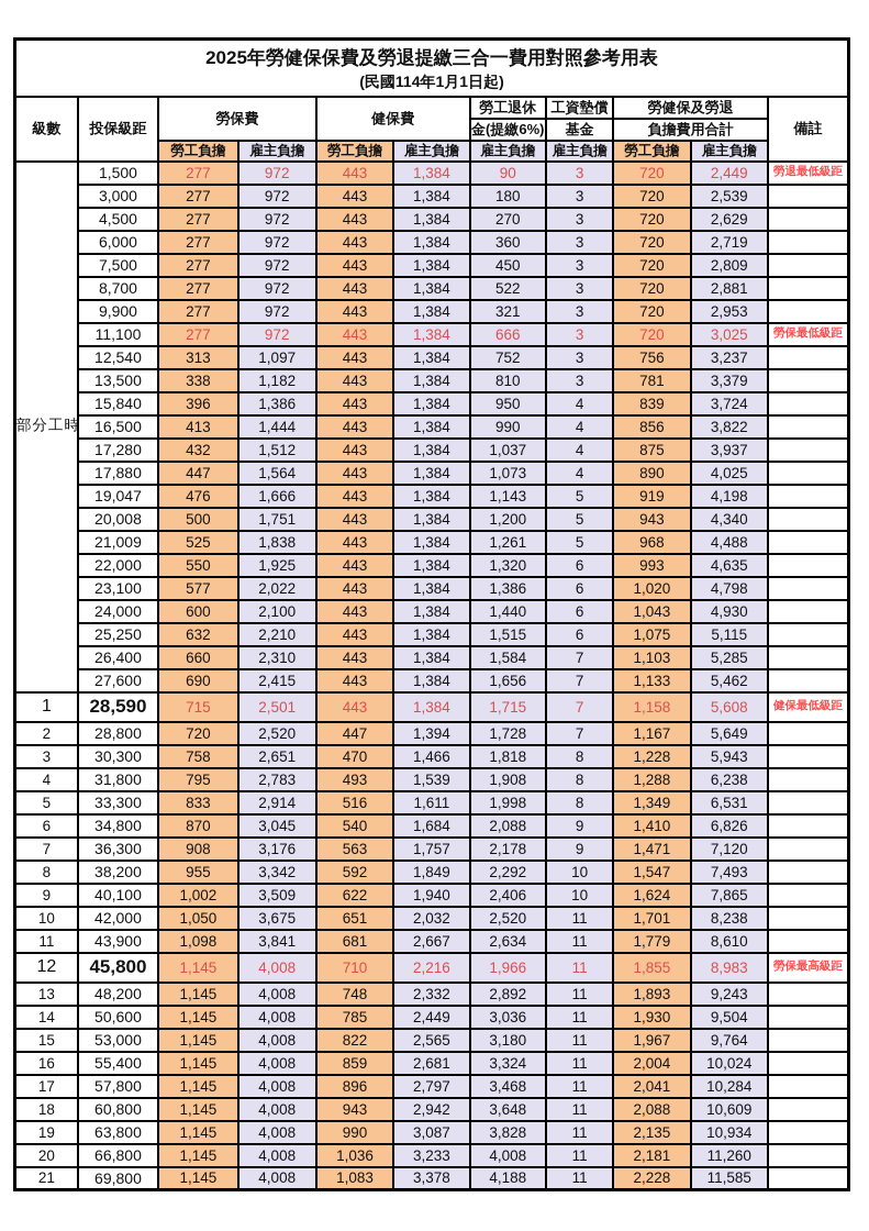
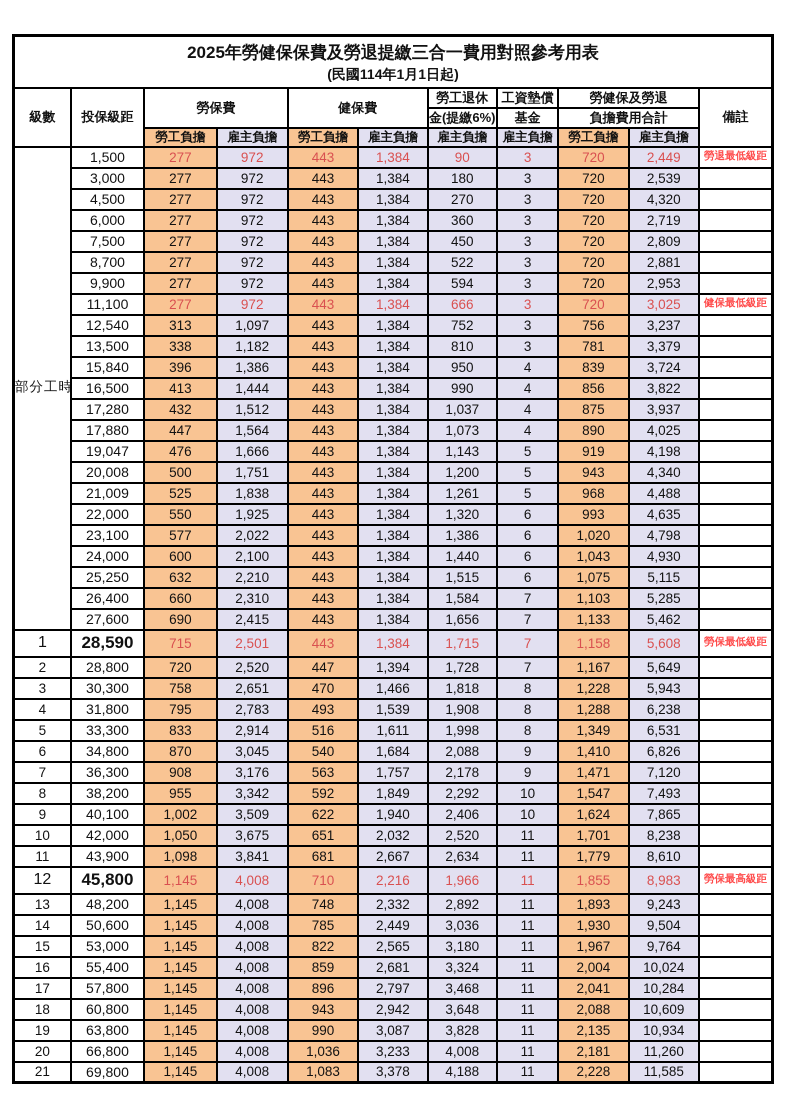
  2025年勞健保保費及勞退提繳三合一費用對照參考用表 (民國114年1月1日起)
  級數	投保級距	勞保費	健保費	勞工退休	工資墊償	勞健保及勞退	備註
  金(提繳6%)	基金	負擔費用合計
  勞工負擔	雇主負擔	勞工負擔	雇主負擔	雇主負擔	雇主負擔	勞工負擔	雇主負擔
  部分工時	1,500	277	972	443	1,384	90	3	720	2,449	勞退最低級距
  3,000	277	972	443	1,384	180	3	720	2,539
- 4,500	277	972	443	1,384	270	3	720	2,629
+ 4,500	277	972	443	1,384	270	3	720	4,320
  6,000	277	972	443	1,384	360	3	720	2,719
  7,500	277	972	443	1,384	450	3	720	2,809
  8,700	277	972	443	1,384	522	3	720	2,881
- 9,900	277	972	443	1,384	321	3	720	2,953
+ 9,900	277	972	443	1,384	594	3	720	2,953
- 11,100	277	972	443	1,384	666	3	720	3,025	勞保最低級距
+ 11,100	277	972	443	1,384	666	3	720	3,025	健保最低級距
  12,540	313	1,097	443	1,384	752	3	756	3,237
  13,500	338	1,182	443	1,384	810	3	781	3,379
  15,840	396	1,386	443	1,384	950	4	839	3,724
  16,500	413	1,444	443	1,384	990	4	856	3,822
  17,280	432	1,512	443	1,384	1,037	4	875	3,937
  17,880	447	1,564	443	1,384	1,073	4	890	4,025
  19,047	476	1,666	443	1,384	1,143	5	919	4,198
  20,008	500	1,751	443	1,384	1,200	5	943	4,340
  21,009	525	1,838	443	1,384	1,261	5	968	4,488
  22,000	550	1,925	443	1,384	1,320	6	993	4,635
  23,100	577	2,022	443	1,384	1,386	6	1,020	4,798
  24,000	600	2,100	443	1,384	1,440	6	1,043	4,930
  25,250	632	2,210	443	1,384	1,515	6	1,075	5,115
  26,400	660	2,310	443	1,384	1,584	7	1,103	5,285
  27,600	690	2,415	443	1,384	1,656	7	1,133	5,462
- 1	28,590	715	2,501	443	1,384	1,715	7	1,158	5,608	健保最低級距
+ 1	28,590	715	2,501	443	1,384	1,715	7	1,158	5,608	勞保最低級距
  2	28,800	720	2,520	447	1,394	1,728	7	1,167	5,649
  3	30,300	758	2,651	470	1,466	1,818	8	1,228	5,943
  4	31,800	795	2,783	493	1,539	1,908	8	1,288	6,238
  5	33,300	833	2,914	516	1,611	1,998	8	1,349	6,531
  6	34,800	870	3,045	540	1,684	2,088	9	1,410	6,826
  7	36,300	908	3,176	563	1,757	2,178	9	1,471	7,120
  8	38,200	955	3,342	592	1,849	2,292	10	1,547	7,493
  9	40,100	1,002	3,509	622	1,940	2,406	10	1,624	7,865
  10	42,000	1,050	3,675	651	2,032	2,520	11	1,701	8,238
  11	43,900	1,098	3,841	681	2,667	2,634	11	1,779	8,610
  12	45,800	1,145	4,008	710	2,216	1,966	11	1,855	8,983	勞保最高級距
  13	48,200	1,145	4,008	748	2,332	2,892	11	1,893	9,243
  14	50,600	1,145	4,008	785	2,449	3,036	11	1,930	9,504
  15	53,000	1,145	4,008	822	2,565	3,180	11	1,967	9,764
  16	55,400	1,145	4,008	859	2,681	3,324	11	2,004	10,024
  17	57,800	1,145	4,008	896	2,797	3,468	11	2,041	10,284
  18	60,800	1,145	4,008	943	2,942	3,648	11	2,088	10,609
  19	63,800	1,145	4,008	990	3,087	3,828	11	2,135	10,934
  20	66,800	1,145	4,008	1,036	3,233	4,008	11	2,181	11,260
  21	69,800	1,145	4,008	1,083	3,378	4,188	11	2,228	11,585
